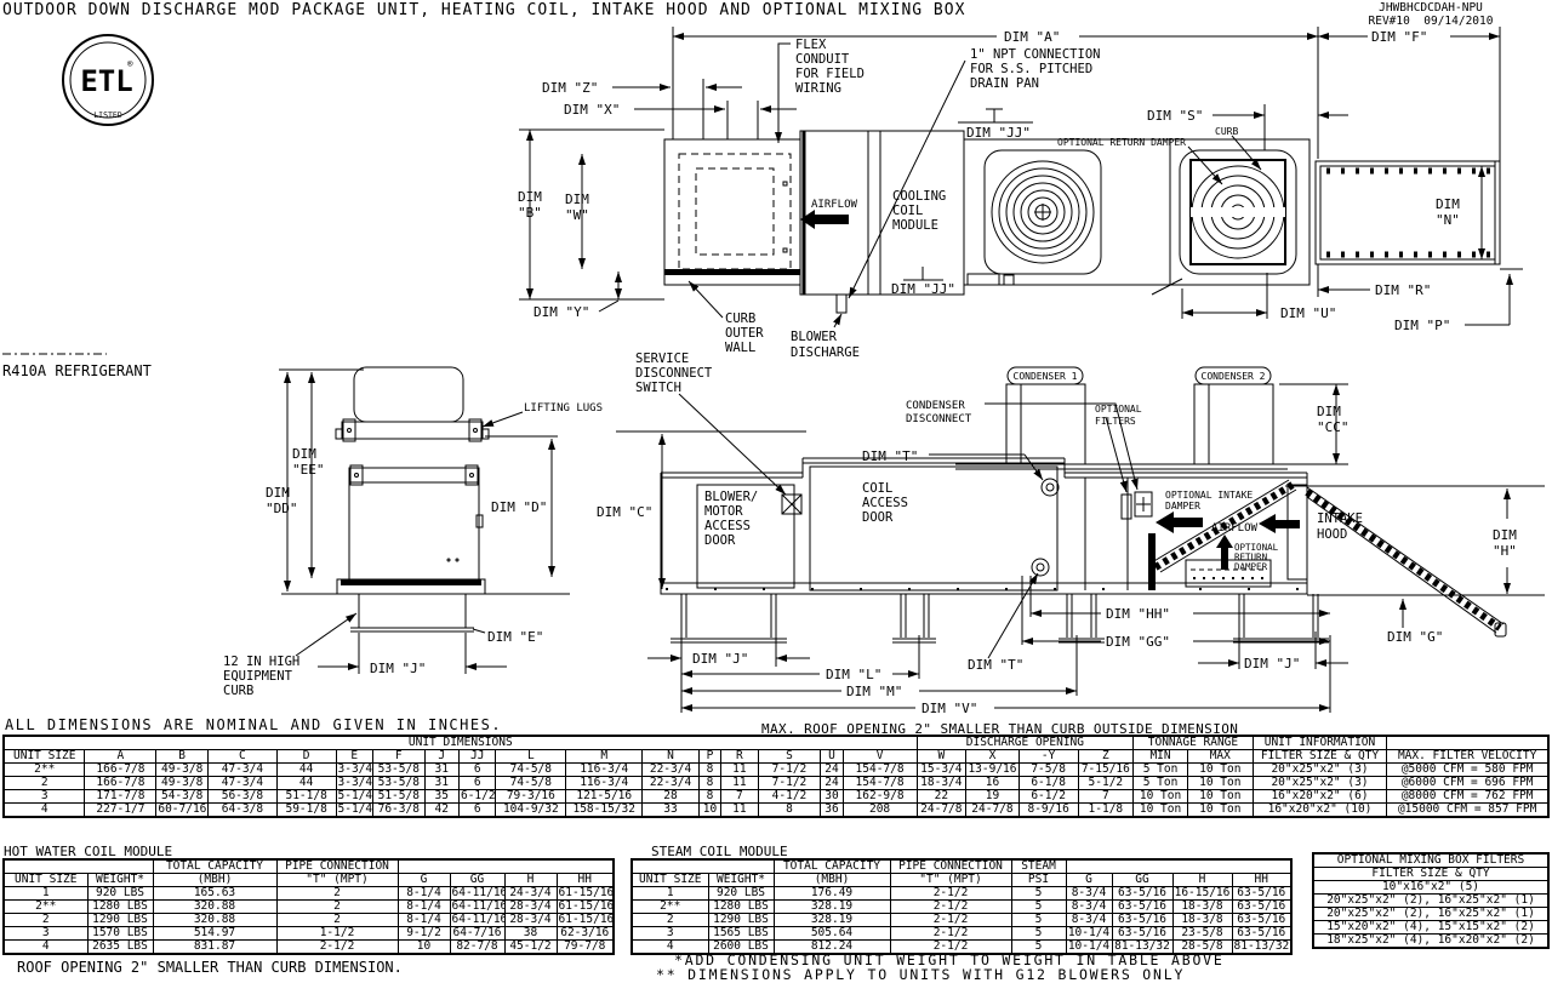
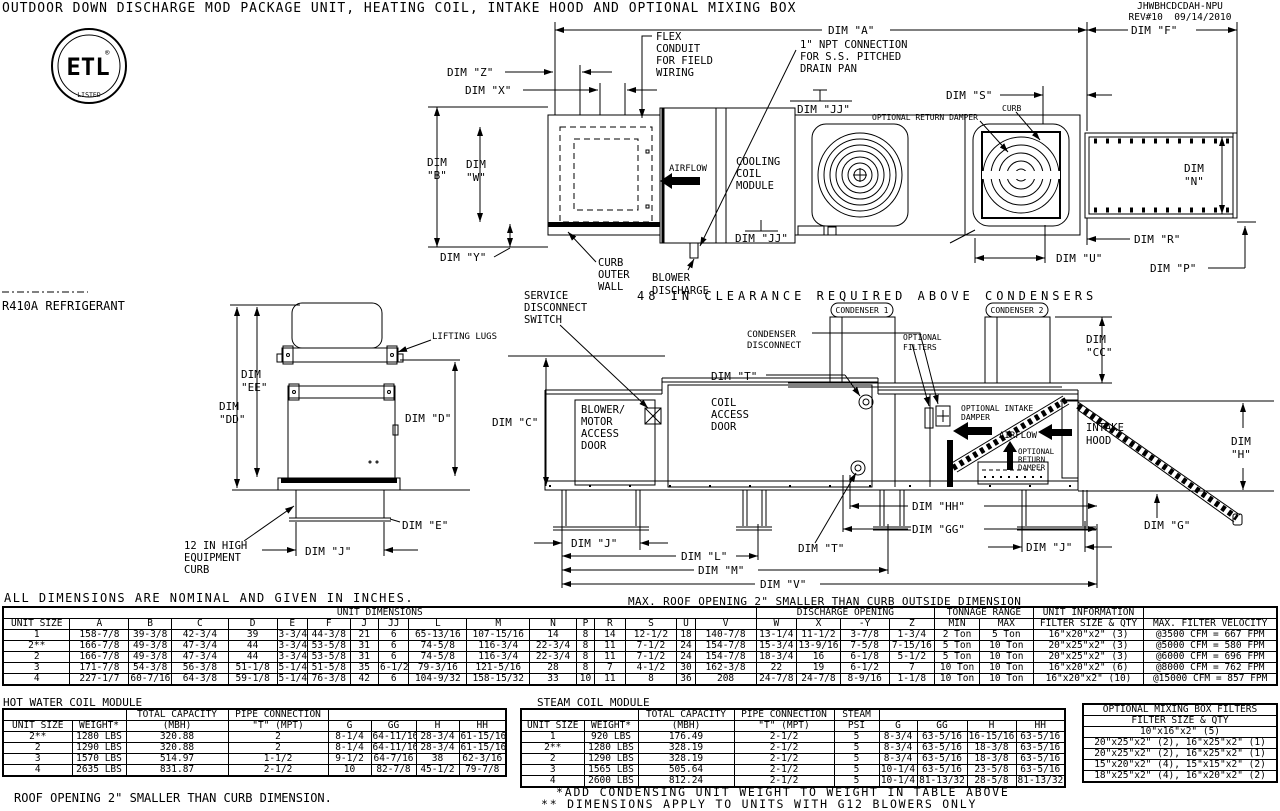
  OUTDOOR DOWN DISCHARGE MOD PACKAGE UNIT, HEATING COIL, INTAKE HOOD AND OPTIONAL MIXING BOX
  JHWBHCDCDAH-NPU
  REV#10 09/14/2010
  R410A REFRIGERANT
+ 48 IN CLEARANCE REQUIRED ABOVE CONDENSERS
  ALL DIMENSIONS ARE NOMINAL AND GIVEN IN INCHES.
  MAX. ROOF OPENING 2" SMALLER THAN CURB OUTSIDE DIMENSION
  HOT WATER COIL MODULE
  STEAM COIL MODULE
  ROOF OPENING 2" SMALLER THAN CURB DIMENSION.
  *ADD CONDENSING UNIT WEIGHT TO WEIGHT IN TABLE ABOVE
  ** DIMENSIONS APPLY TO UNITS WITH G12 BLOWERS ONLY
  ETL
  ®
  LISTED
  DIM "A"
  DIM "F"
  DIM "Z"
  DIM "X"
  DIM "B"
  DIM "W"
  DIM "Y"
  FLEX CONDUIT FOR FIELD WIRING
  1" NPT CONNECTION FOR S.S. PITCHED DRAIN PAN
  AIRFLOW
  COOLING COIL MODULE
  DIM "JJ"
  DIM "JJ"
  OPTIONAL RETURN DAMPER
  CURB
  DIM "S"
  DIM "N"
  DIM "R"
  DIM "U"
  DIM "P"
  CURB OUTER WALL
  BLOWER DISCHARGE
  DIM "EE"
  DIM "DD"
  DIM "D"
  LIFTING LUGS
  DIM "E"
  DIM "J"
  12 IN HIGH EQUIPMENT CURB
  SERVICE DISCONNECT SWITCH
  DIM "C"
  BLOWER/ MOTOR ACCESS DOOR
  COIL ACCESS DOOR
  DIM "T"
  CONDENSER 1
  CONDENSER 2
  CONDENSER DISCONNECT
  OPTIONAL FILTERS
  DIM "CC"
  OPTIONAL INTAKE DAMPER
  AIRFLOW
  OPTIONAL RETURN DAMPER
  INTAKE HOOD
  DIM "H"
  DIM "G"
  DIM "HH"
  DIM "GG"
  DIM "J"
  DIM "L"
  DIM "M"
  DIM "V"
  DIM "T"
  DIM "J"
  UNIT DIMENSIONS	DISCHARGE OPENING	TONNAGE RANGE	UNIT INFORMATION
  UNIT SIZE	A	B	C	D	E	F	J	JJ	L	M	N	P	R	S	U	V	W	X	-Y	Z	MIN	MAX	FILTER SIZE & QTY	MAX. FILTER VELOCITY
+ 1	158-7/8	39-3/8	42-3/4	39	3-3/4	44-3/8	21	6	65-13/16	107-15/16	14	8	14	12-1/2	18	140-7/8	13-1/4	11-1/2	3-7/8	1-3/4	2 Ton	5 Ton	16"x20"x2" (3)	@3500 CFM = 667 FPM
  2**	166-7/8	49-3/8	47-3/4	44	3-3/4	53-5/8	31	6	74-5/8	116-3/4	22-3/4	8	11	7-1/2	24	154-7/8	15-3/4	13-9/16	7-5/8	7-15/16	5 Ton	10 Ton	20"x25"x2" (3)	@5000 CFM = 580 FPM
  2	166-7/8	49-3/8	47-3/4	44	3-3/4	53-5/8	31	6	74-5/8	116-3/4	22-3/4	8	11	7-1/2	24	154-7/8	18-3/4	16	6-1/8	5-1/2	5 Ton	10 Ton	20"x25"x2" (3)	@6000 CFM = 696 FPM
- 3	171-7/8	54-3/8	56-3/8	51-1/8	5-1/4	51-5/8	35	6-1/2	79-3/16	121-5/16	28	8	7	4-1/2	30	162-9/8	22	19	6-1/2	7	10 Ton	10 Ton	16"x20"x2" (6)	@8000 CFM = 762 FPM
+ 3	171-7/8	54-3/8	56-3/8	51-1/8	5-1/4	51-5/8	35	6-1/2	79-3/16	121-5/16	28	8	7	4-1/2	30	162-3/8	22	19	6-1/2	7	10 Ton	10 Ton	16"x20"x2" (6)	@8000 CFM = 762 FPM
  4	227-1/7	60-7/16	64-3/8	59-1/8	5-1/4	76-3/8	42	6	104-9/32	158-15/32	33	10	11	8	36	208	24-7/8	24-7/8	8-9/16	1-1/8	10 Ton	10 Ton	16"x20"x2" (10)	@15000 CFM = 857 FPM
  	TOTAL CAPACITY	PIPE CONNECTION
  UNIT SIZE	WEIGHT*	(MBH)	"T" (MPT)	G	GG	H	HH
- 1	920 LBS	165.63	2	8-1/4	64-11/16	24-3/4	61-15/16
  2**	1280 LBS	320.88	2	8-1/4	64-11/16	28-3/4	61-15/16
  2	1290 LBS	320.88	2	8-1/4	64-11/16	28-3/4	61-15/16
  3	1570 LBS	514.97	1-1/2	9-1/2	64-7/16	38	62-3/16
  4	2635 LBS	831.87	2-1/2	10	82-7/8	45-1/2	79-7/8
  	TOTAL CAPACITY	PIPE CONNECTION	STEAM
  UNIT SIZE	WEIGHT*	(MBH)	"T" (MPT)	PSI	G	GG	H	HH
  1	920 LBS	176.49	2-1/2	5	8-3/4	63-5/16	16-15/16	63-5/16
  2**	1280 LBS	328.19	2-1/2	5	8-3/4	63-5/16	18-3/8	63-5/16
  2	1290 LBS	328.19	2-1/2	5	8-3/4	63-5/16	18-3/8	63-5/16
  3	1565 LBS	505.64	2-1/2	5	10-1/4	63-5/16	23-5/8	63-5/16
  4	2600 LBS	812.24	2-1/2	5	10-1/4	81-13/32	28-5/8	81-13/32
  OPTIONAL MIXING BOX FILTERS
  FILTER SIZE & QTY
  10"x16"x2" (5)
  20"x25"x2" (2), 16"x25"x2" (1)
  20"x25"x2" (2), 16"x25"x2" (1)
  15"x20"x2" (4), 15"x15"x2" (2)
  18"x25"x2" (4), 16"x20"x2" (2)
